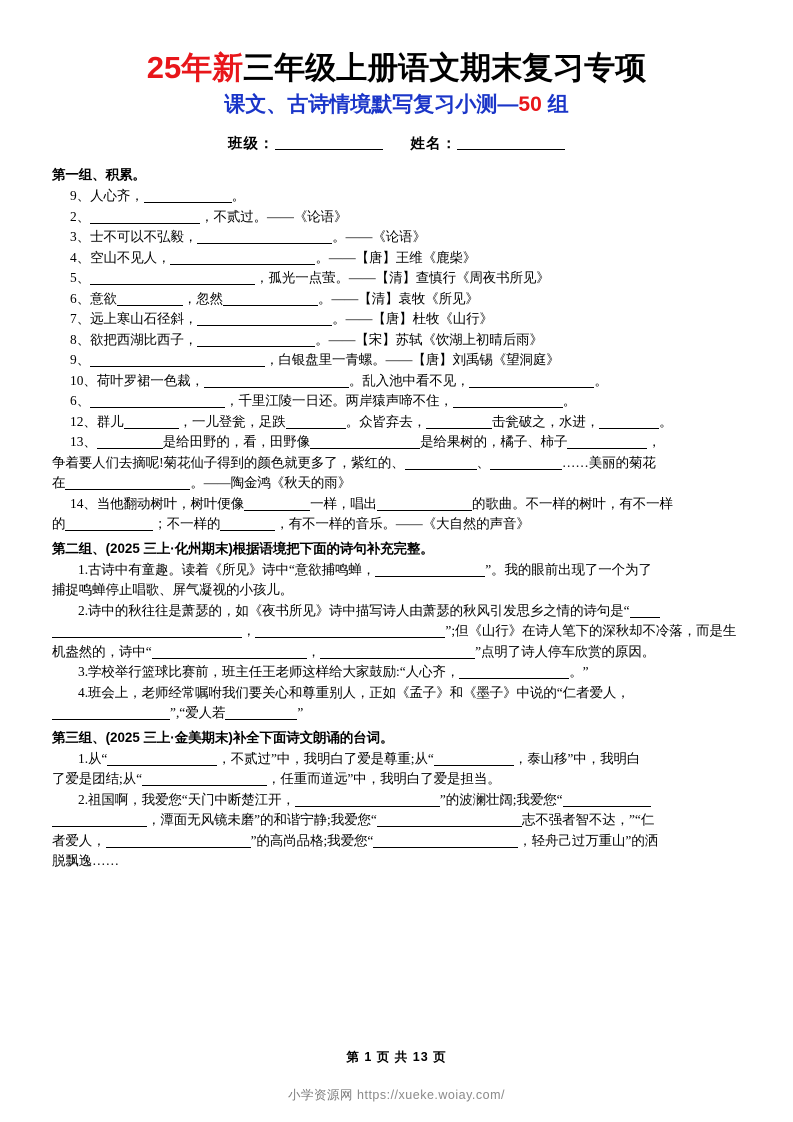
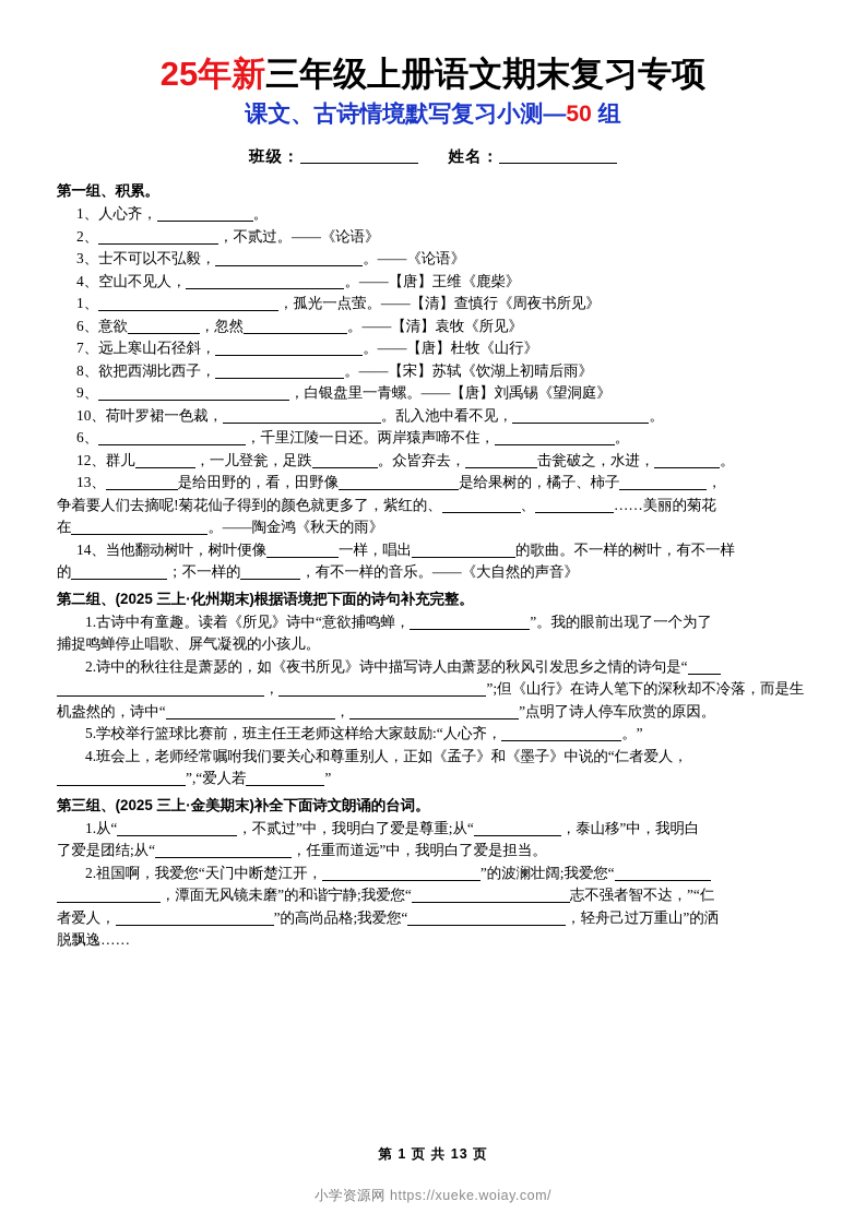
  25年新三年级上册语文期末复习专项
  课文、古诗情境默写复习小测—50 组
  班级： 姓名：
  第一组、积累。
- 9、人心齐， 。
+ 1、人心齐， 。
  2、 ，不贰过。——《论语》
  3、士不可以不弘毅， 。——《论语》
  4、空山不见人， 。——【唐】王维《鹿柴》
- 5、 ，孤光一点萤。——【清】查慎行《周夜书所见》
+ 1、 ，孤光一点萤。——【清】查慎行《周夜书所见》
  6、意欲 ，忽然 。——【清】袁牧《所见》
  7、远上寒山石径斜， 。——【唐】杜牧《山行》
  8、欲把西湖比西子， 。——【宋】苏轼《饮湖上初晴后雨》
  9、 ，白银盘里一青螺。——【唐】刘禹锡《望洞庭》
  10、荷叶罗裙一色裁， 。乱入池中看不见， 。
  6、 ，千里江陵一日还。两岸猿声啼不住， 。
  12、群儿 ，一儿登瓮，足跌 。众皆弃去， 击瓮破之，水进， 。
  13、 是给田野的，看，田野像 是给果树的，橘子、柿子 ，
  争着要人们去摘呢!菊花仙子得到的颜色就更多了，紫红的、 、 ……美丽的菊花
  在 。——陶金鸿《秋天的雨》
  14、当他翻动树叶，树叶便像 一样，唱出 的歌曲。不一样的树叶，有不一样
  的 ；不一样的 ，有不一样的音乐。——《大自然的声音》
  第二组、(2025 三上·化州期末)根据语境把下面的诗句补充完整。
  1.古诗中有童趣。读着《所见》诗中“意欲捕鸣蝉， ”。我的眼前出现了一个为了
  捕捉鸣蝉停止唱歌、屏气凝视的小孩儿。
  2.诗中的秋往往是萧瑟的，如《夜书所见》诗中描写诗人由萧瑟的秋风引发思乡之情的诗句是“
  ， ”;但《山行》在诗人笔下的深秋却不冷落，而是生
  机盎然的，诗中“ ， ”点明了诗人停车欣赏的原因。
- 3.学校举行篮球比赛前，班主任王老师这样给大家鼓励:“人心齐， 。”
+ 5.学校举行篮球比赛前，班主任王老师这样给大家鼓励:“人心齐， 。”
  4.班会上，老师经常嘱咐我们要关心和尊重别人，正如《孟子》和《墨子》中说的“仁者爱人，
  ”,“爱人若 ”
  第三组、(2025 三上·金美期末)补全下面诗文朗诵的台词。
  1.从“ ，不贰过”中，我明白了爱是尊重;从“ ，泰山移”中，我明白
  了爱是团结;从“ ，任重而道远”中，我明白了爱是担当。
  2.祖国啊，我爱您“天门中断楚江开， ”的波澜壮阔;我爱您“
  ，潭面无风镜未磨”的和谐宁静;我爱您“ 志不强者智不达，”“仁
  者爱人， ”的高尚品格;我爱您“ ，轻舟己过万重山”的洒
  脱飘逸……
  第 1 页 共 13 页
  小学资源网 https://xueke.woiay.com/
